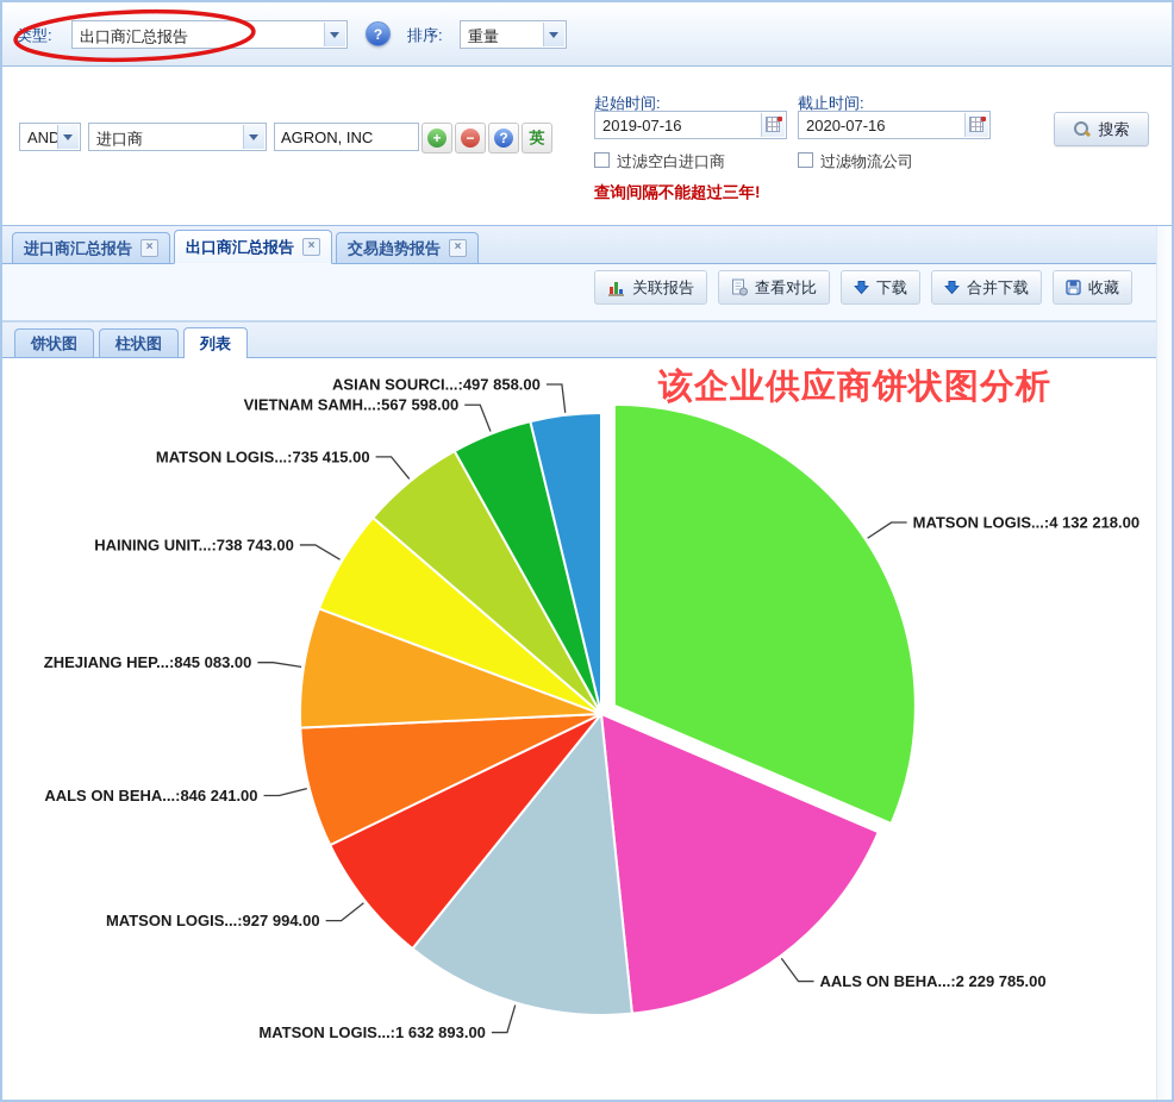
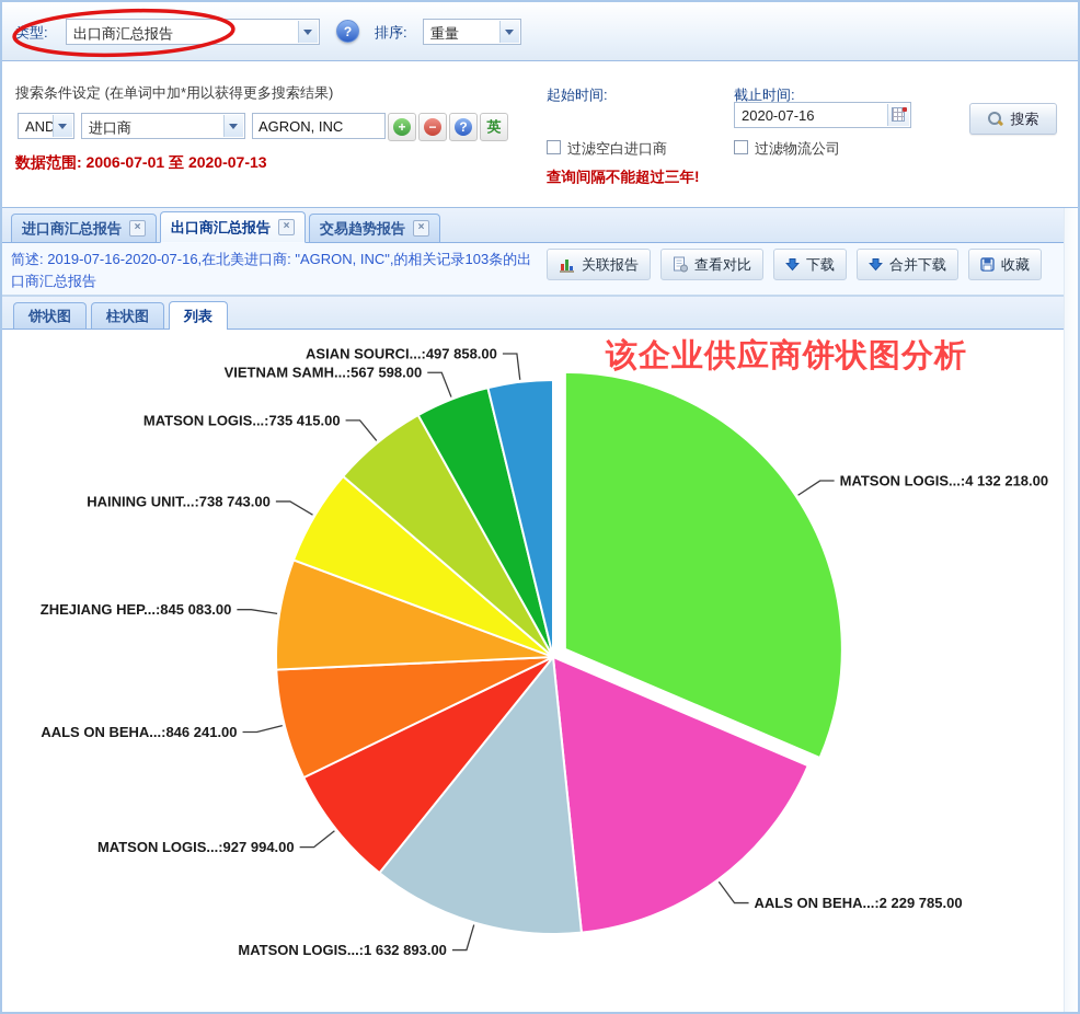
  类型:
  出口商汇总报告
  ?
  排序:
  重量
+ 搜索条件设定 (在单词中加*用以获得更多搜索结果)
  AND
  进口商
  AGRON, INC
  +
  −
  ?
  英
+ 数据范围: 2006-07-01 至 2020-07-13
  起始时间:
- 2019-07-16
  截止时间:
  2020-07-16
  过滤空白进口商
  过滤物流公司
  查询间隔不能超过三年!
  搜索
  进口商汇总报告
  ×
  出口商汇总报告
  ×
  交易趋势报告
  ×
+ 简述: 2019-07-16-2020-07-16,在北美进口商: "AGRON, INC",的相关记录103条的出口商汇总报告
  关联报告
  查看对比
  下载
  合并下载
  收藏
  饼状图
  柱状图
  列表
  MATSON LOGIS...:4 132 218.00
  AALS ON BEHA...:2 229 785.00
  MATSON LOGIS...:1 632 893.00
  MATSON LOGIS...:927 994.00
  AALS ON BEHA...:846 241.00
  ZHEJIANG HEP...:845 083.00
  HAINING UNIT...:738 743.00
  MATSON LOGIS...:735 415.00
  VIETNAM SAMH...:567 598.00
  ASIAN SOURCI...:497 858.00
  该企业供应商饼状图分析
